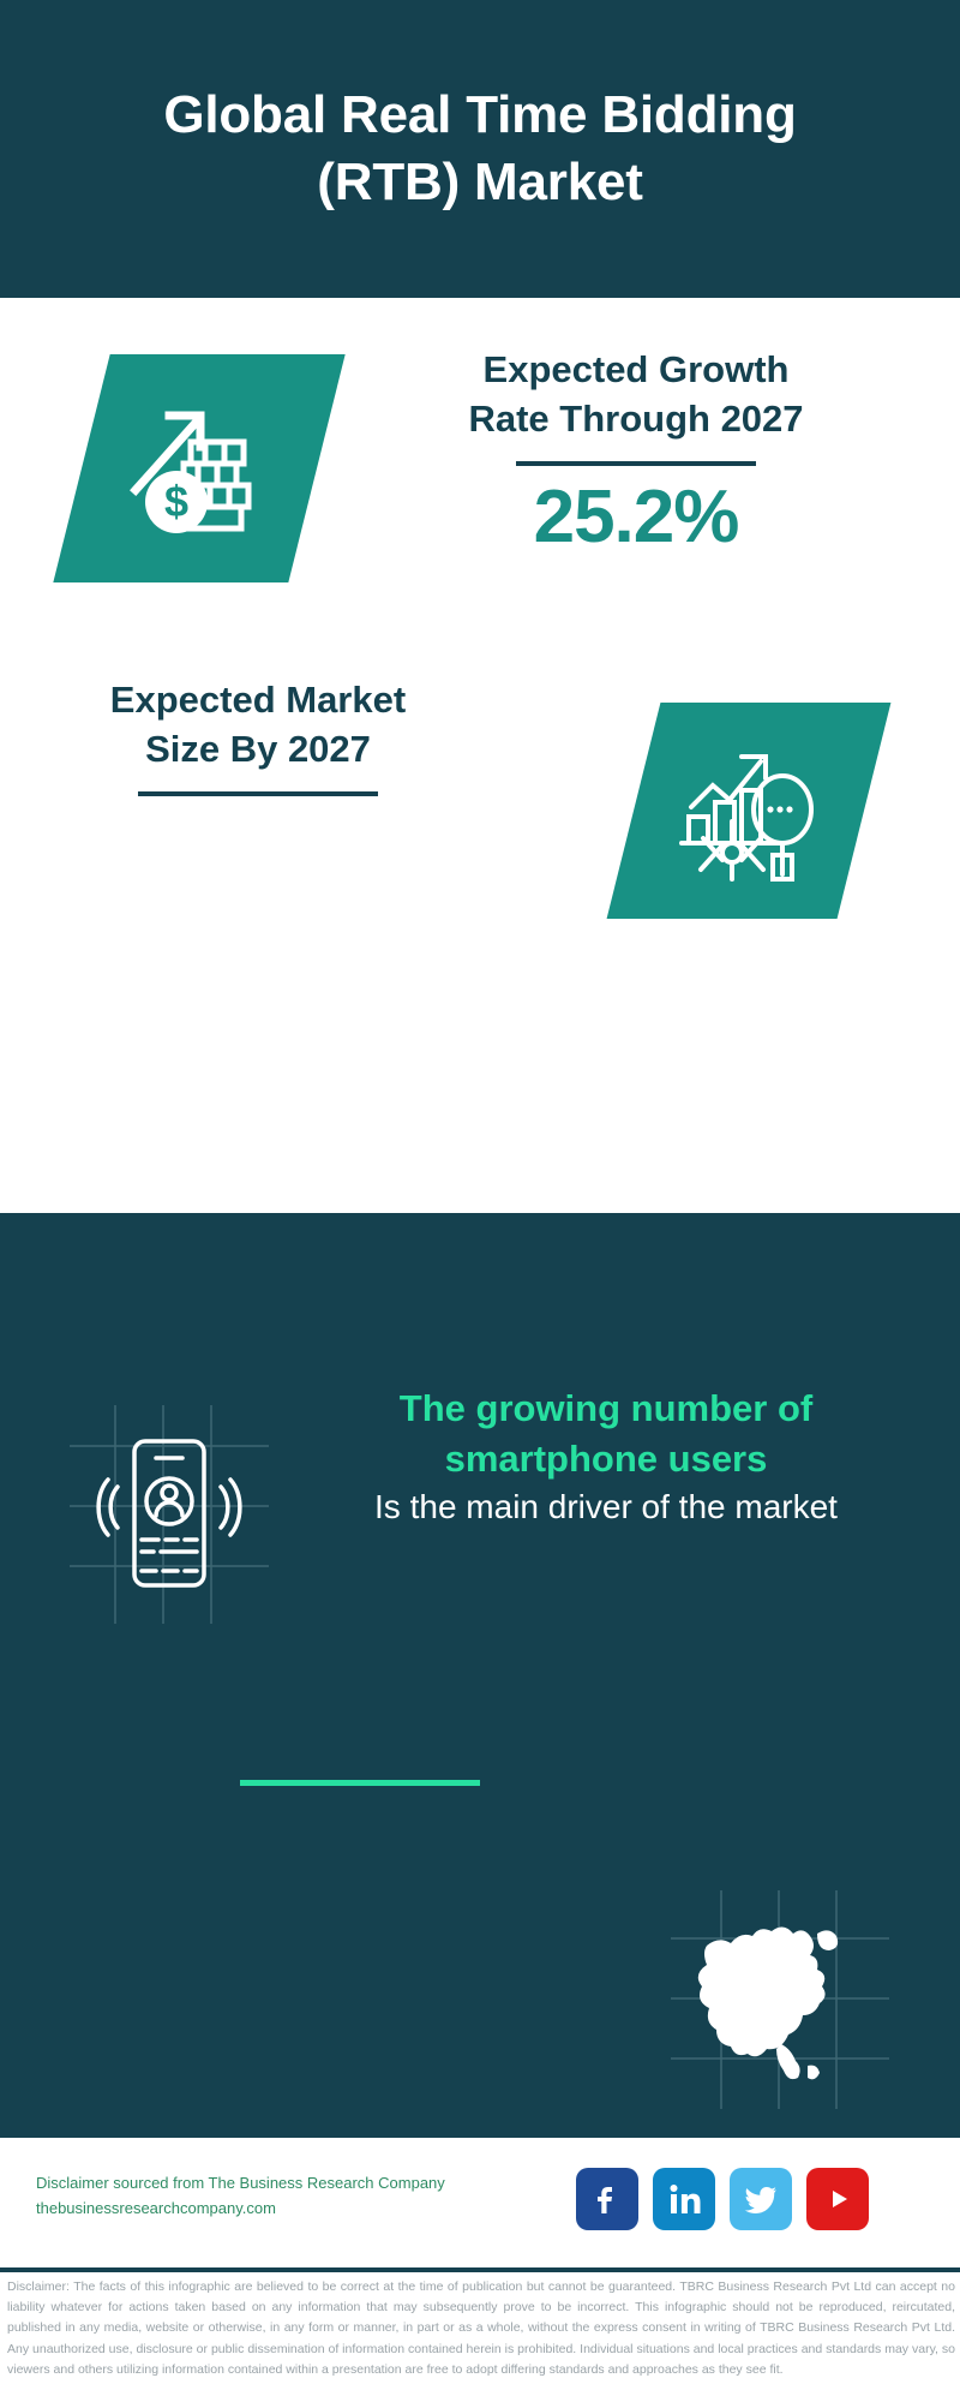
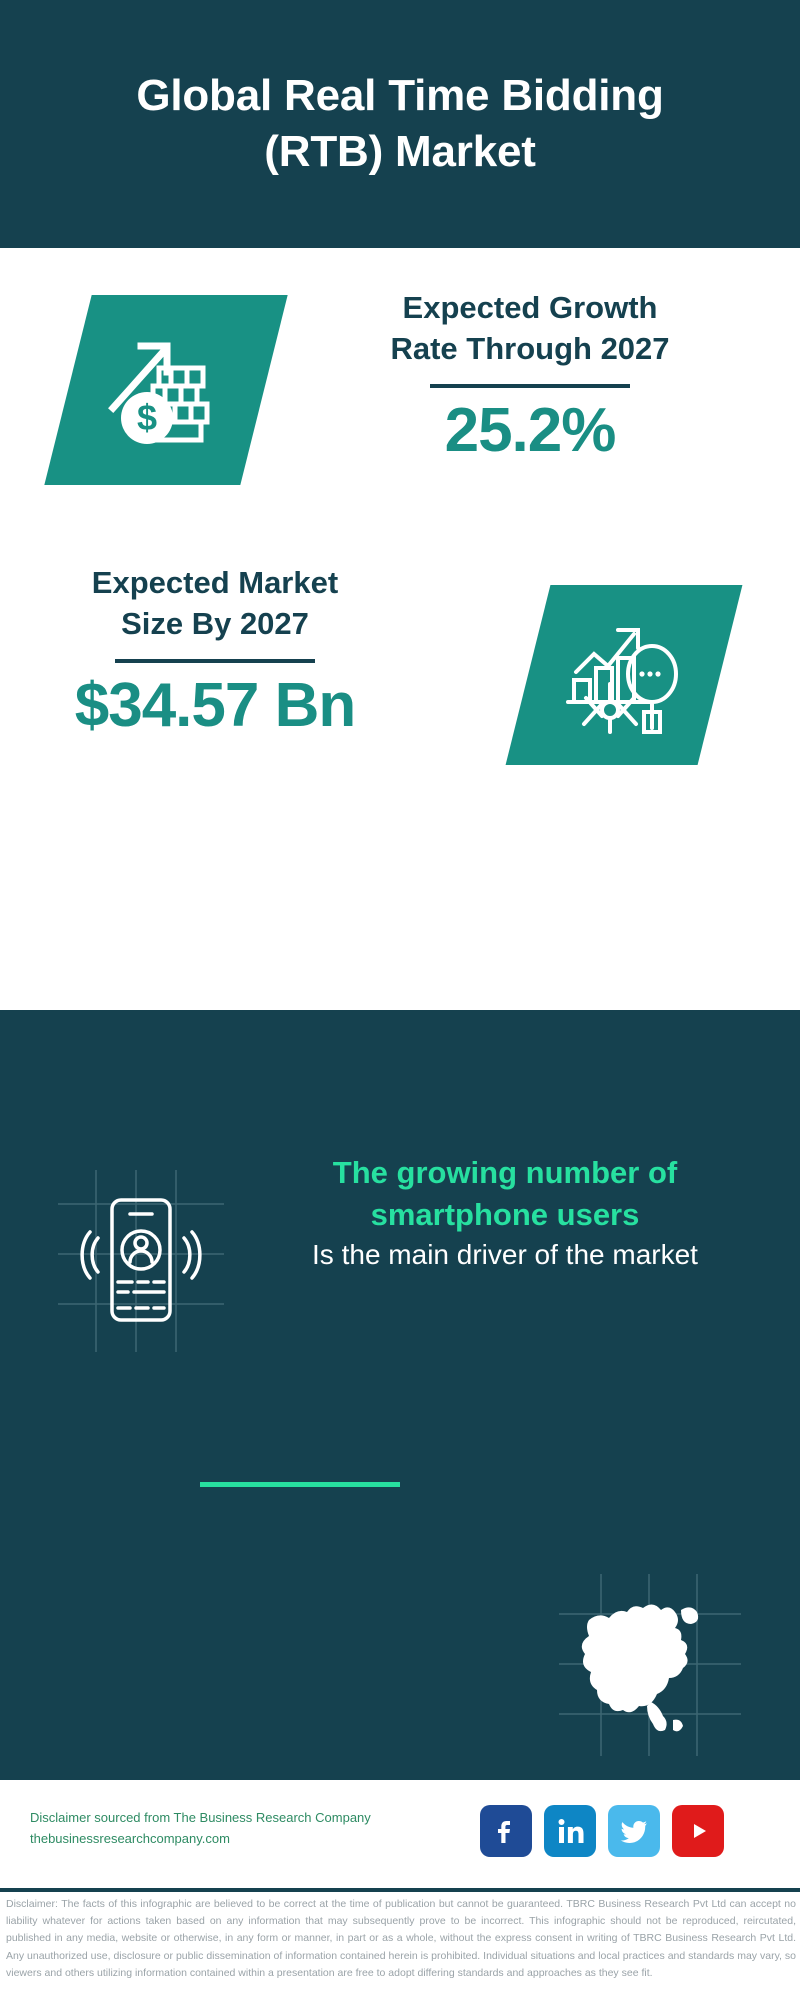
  Global Real Time Bidding (RTB) Market
  $
  Expected Growth
  Rate Through 2027
  25.2%
  Expected Market
  Size By 2027
+ $34.57 Bn
  The growing number of smartphone users
  Is the main driver of the market
  Disclaimer sourced from The Business Research Company
  thebusinessresearchcompany.com
  Disclaimer: The facts of this infographic are believed to be correct at the time of publication but cannot be guaranteed. TBRC Business Research Pvt Ltd can accept no liability whatever for actions taken based on any information that may subsequently prove to be incorrect. This infographic should not be reproduced, reircutated, published in any media, website or otherwise, in any form or manner, in part or as a whole, without the express consent in writing of TBRC Business Research Pvt Ltd. Any unauthorized use, disclosure or public dissemination of information contained herein is prohibited. Individual situations and local practices and standards may vary, so viewers and others utilizing information contained within a presentation are free to adopt differing standards and approaches as they see fit.
